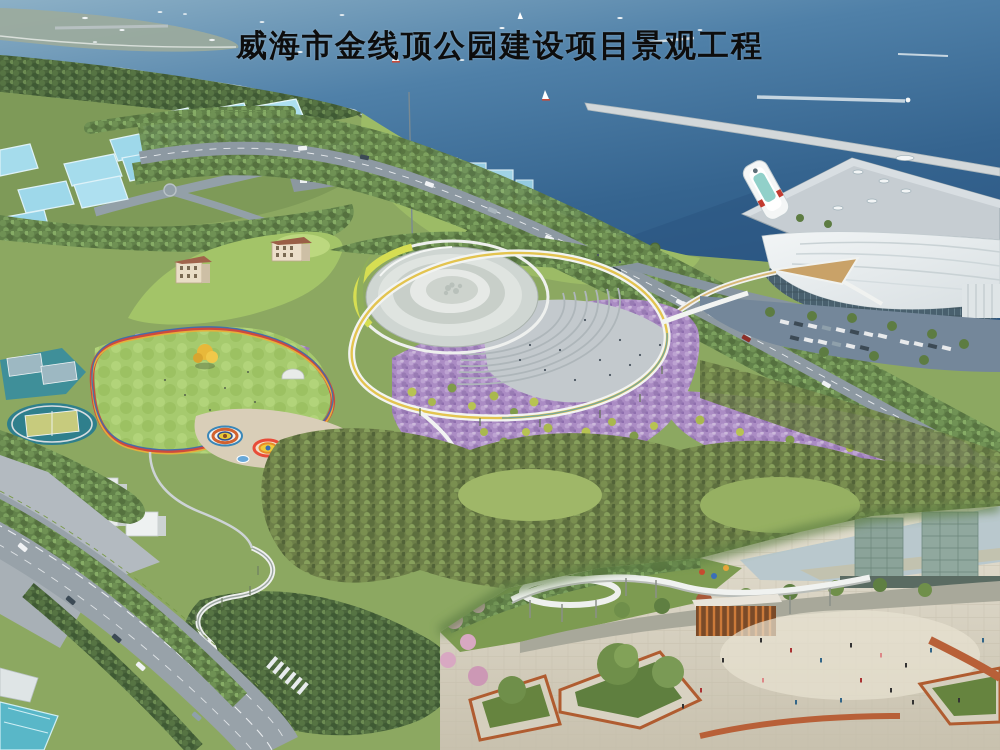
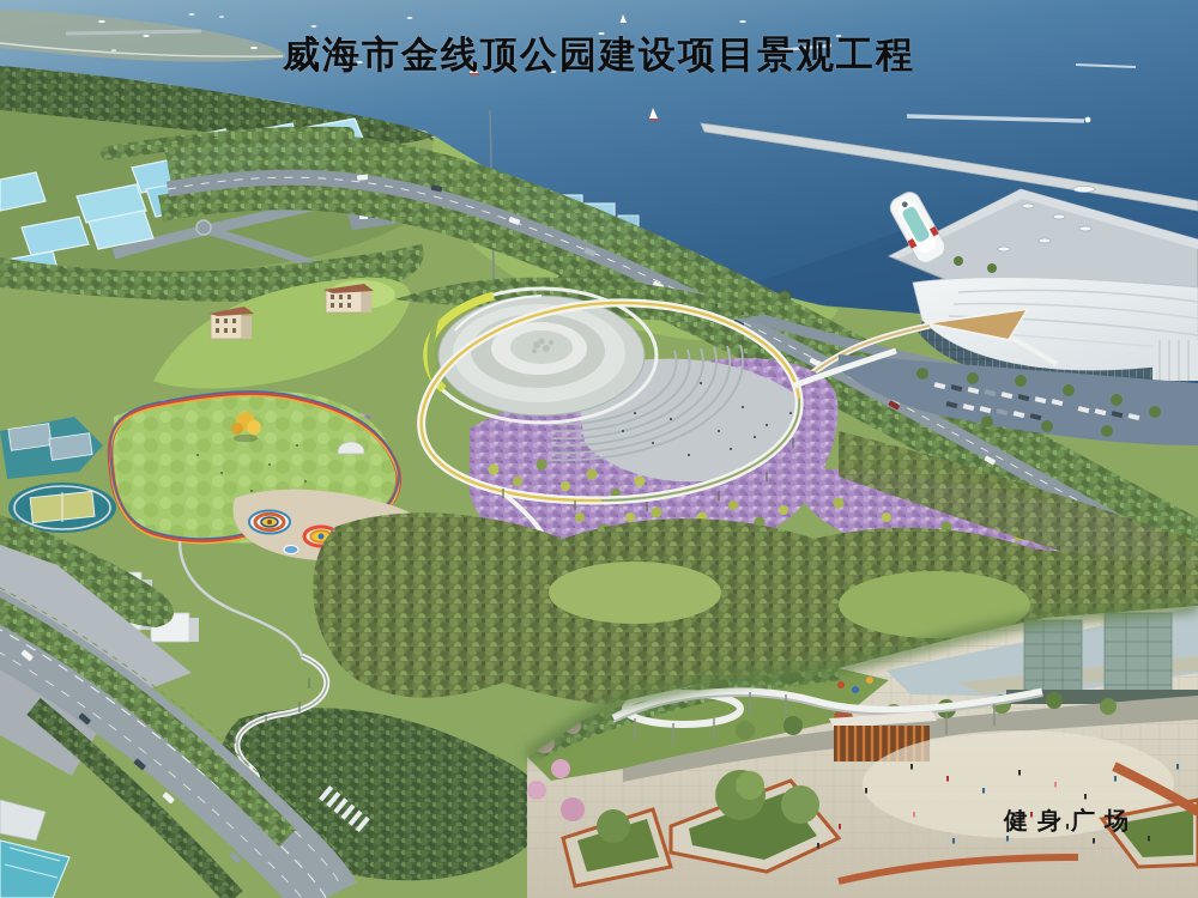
  威海市金线顶公园建设项目景观工程
+ 健身广场
